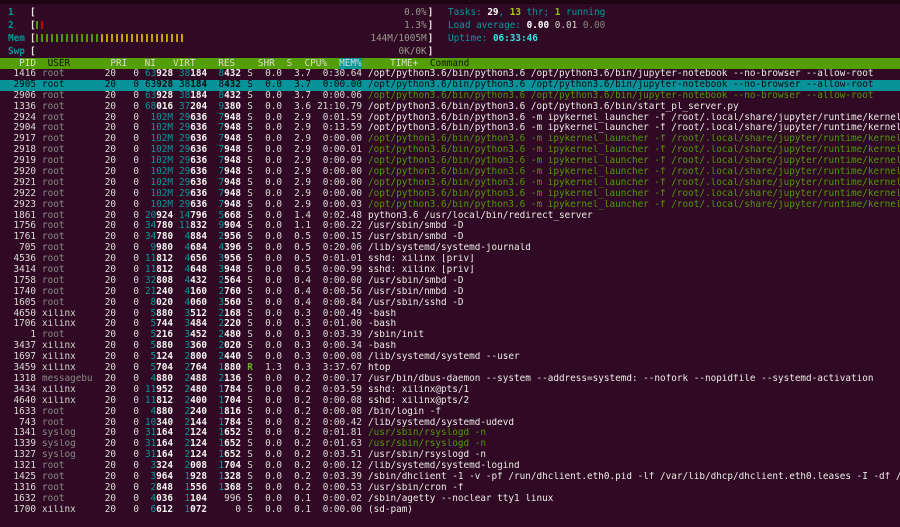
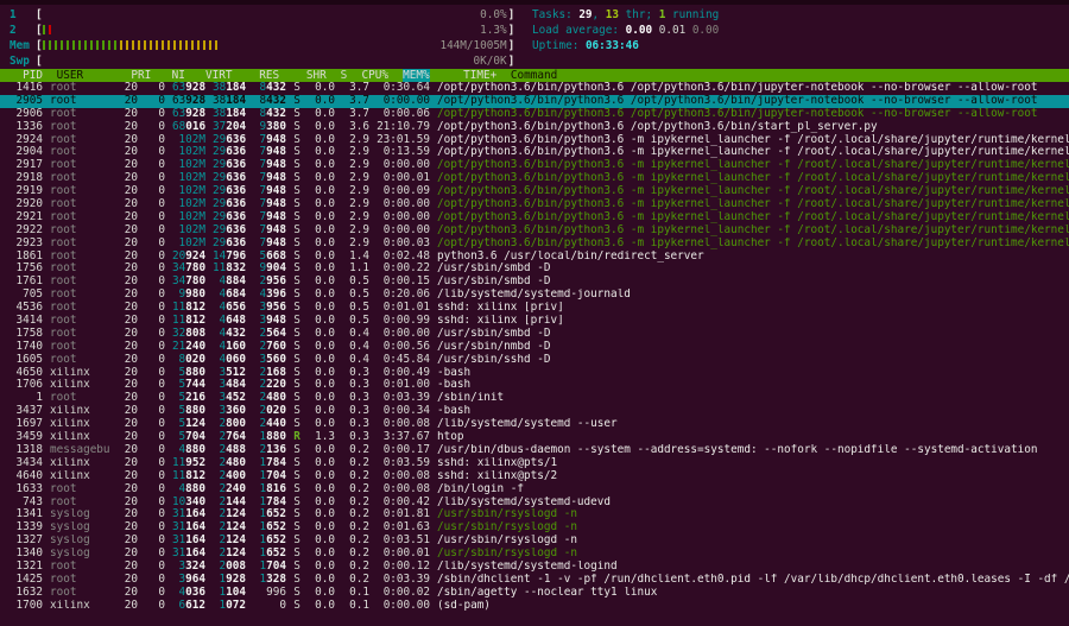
  1 [
  0.0%
  ]
  2 [
  1.3%
  ]
  Mem [
  144M/1005M
  ]
  Swp [
  0K/0K
  ]
  Tasks: 29, 13 thr; 1 running
  Load average: 0.00 0.01 0.00
  Uptime: 06:33:46
  PID USER PRI NI VIRT RES SHR S CPU% MEM% TIME+ Command
  1416 root 20 0 63928 38184 8432 S 0.0 3.7 0:30.64 /opt/python3.6/bin/python3.6 /opt/python3.6/bin/jupyter-notebook --no-browser --allow-root
  2905 root 20 0 63928 38184 8432 S 0.0 3.7 0:00.00 /opt/python3.6/bin/python3.6 /opt/python3.6/bin/jupyter-notebook --no-browser --allow-root
  2906 root 20 0 63928 38184 8432 S 0.0 3.7 0:00.06 /opt/python3.6/bin/python3.6 /opt/python3.6/bin/jupyter-notebook --no-browser --allow-root
  1336 root 20 0 68016 37204 9380 S 0.0 3.6 21:10.79 /opt/python3.6/bin/python3.6 /opt/python3.6/bin/start_pl_server.py
- 2924 root 20 0 102M 29636 7948 S 0.0 2.9 0:01.59 /opt/python3.6/bin/python3.6 -m ipykernel_launcher -f /root/.local/share/jupyter/runtime/kernel
+ 2924 root 20 0 102M 29636 7948 S 0.0 2.9 23:01.59 /opt/python3.6/bin/python3.6 -m ipykernel_launcher -f /root/.local/share/jupyter/runtime/kernel
  2904 root 20 0 102M 29636 7948 S 0.0 2.9 0:13.59 /opt/python3.6/bin/python3.6 -m ipykernel_launcher -f /root/.local/share/jupyter/runtime/kernel
  2917 root 20 0 102M 29636 7948 S 0.0 2.9 0:00.00 /opt/python3.6/bin/python3.6 -m ipykernel_launcher -f /root/.local/share/jupyter/runtime/kernel
  2918 root 20 0 102M 29636 7948 S 0.0 2.9 0:00.01 /opt/python3.6/bin/python3.6 -m ipykernel_launcher -f /root/.local/share/jupyter/runtime/kernel
  2919 root 20 0 102M 29636 7948 S 0.0 2.9 0:00.09 /opt/python3.6/bin/python3.6 -m ipykernel_launcher -f /root/.local/share/jupyter/runtime/kernel
  2920 root 20 0 102M 29636 7948 S 0.0 2.9 0:00.00 /opt/python3.6/bin/python3.6 -m ipykernel_launcher -f /root/.local/share/jupyter/runtime/kernel
  2921 root 20 0 102M 29636 7948 S 0.0 2.9 0:00.00 /opt/python3.6/bin/python3.6 -m ipykernel_launcher -f /root/.local/share/jupyter/runtime/kernel
  2922 root 20 0 102M 29636 7948 S 0.0 2.9 0:00.00 /opt/python3.6/bin/python3.6 -m ipykernel_launcher -f /root/.local/share/jupyter/runtime/kernel
  2923 root 20 0 102M 29636 7948 S 0.0 2.9 0:00.03 /opt/python3.6/bin/python3.6 -m ipykernel_launcher -f /root/.local/share/jupyter/runtime/kernel
  1861 root 20 0 20924 14796 5668 S 0.0 1.4 0:02.48 python3.6 /usr/local/bin/redirect_server
  1756 root 20 0 34780 11832 9904 S 0.0 1.1 0:00.22 /usr/sbin/smbd -D
  1761 root 20 0 34780 4884 2956 S 0.0 0.5 0:00.15 /usr/sbin/smbd -D
  705 root 20 0 9980 4684 4396 S 0.0 0.5 0:20.06 /lib/systemd/systemd-journald
  4536 root 20 0 11812 4656 3956 S 0.0 0.5 0:01.01 sshd: xilinx [priv]
  3414 root 20 0 11812 4648 3948 S 0.0 0.5 0:00.99 sshd: xilinx [priv]
  1758 root 20 0 32808 4432 2564 S 0.0 0.4 0:00.00 /usr/sbin/smbd -D
  1740 root 20 0 21240 4160 2760 S 0.0 0.4 0:00.56 /usr/sbin/nmbd -D
- 1605 root 20 0 8020 4060 3560 S 0.0 0.4 0:00.84 /usr/sbin/sshd -D
+ 1605 root 20 0 8020 4060 3560 S 0.0 0.4 0:45.84 /usr/sbin/sshd -D
  4650 xilinx 20 0 5880 3512 2168 S 0.0 0.3 0:00.49 -bash
  1706 xilinx 20 0 5744 3484 2220 S 0.0 0.3 0:01.00 -bash
  1 root 20 0 5216 3452 2480 S 0.0 0.3 0:03.39 /sbin/init
  3437 xilinx 20 0 5880 3360 2020 S 0.0 0.3 0:00.34 -bash
  1697 xilinx 20 0 5124 2800 2440 S 0.0 0.3 0:00.08 /lib/systemd/systemd --user
  3459 xilinx 20 0 5704 2764 1880 R 1.3 0.3 3:37.67 htop
  1318 messagebu 20 0 4880 2488 2136 S 0.0 0.2 0:00.17 /usr/bin/dbus-daemon --system --address=systemd: --nofork --nopidfile --systemd-activation
  3434 xilinx 20 0 11952 2480 1784 S 0.0 0.2 0:03.59 sshd: xilinx@pts/1
  4640 xilinx 20 0 11812 2400 1704 S 0.0 0.2 0:00.08 sshd: xilinx@pts/2
  1633 root 20 0 4880 2240 1816 S 0.0 0.2 0:00.08 /bin/login -f
  743 root 20 0 10340 2144 1784 S 0.0 0.2 0:00.42 /lib/systemd/systemd-udevd
  1341 syslog 20 0 31164 2124 1652 S 0.0 0.2 0:01.81 /usr/sbin/rsyslogd -n
  1339 syslog 20 0 31164 2124 1652 S 0.0 0.2 0:01.63 /usr/sbin/rsyslogd -n
  1327 syslog 20 0 31164 2124 1652 S 0.0 0.2 0:03.51 /usr/sbin/rsyslogd -n
+ 1340 syslog 20 0 31164 2124 1652 S 0.0 0.2 0:00.01 /usr/sbin/rsyslogd -n
  1321 root 20 0 3324 2008 1704 S 0.0 0.2 0:00.12 /lib/systemd/systemd-logind
  1425 root 20 0 3964 1928 1328 S 0.0 0.2 0:03.39 /sbin/dhclient -1 -v -pf /run/dhclient.eth0.pid -lf /var/lib/dhcp/dhclient.eth0.leases -I -df /
- 1316 root 20 0 2848 1556 1368 S 0.0 0.2 0:00.53 /usr/sbin/cron -f
  1632 root 20 0 4036 1104 996 S 0.0 0.1 0:00.02 /sbin/agetty --noclear tty1 linux
  1700 xilinx 20 0 6612 1072 0 S 0.0 0.1 0:00.00 (sd-pam)
